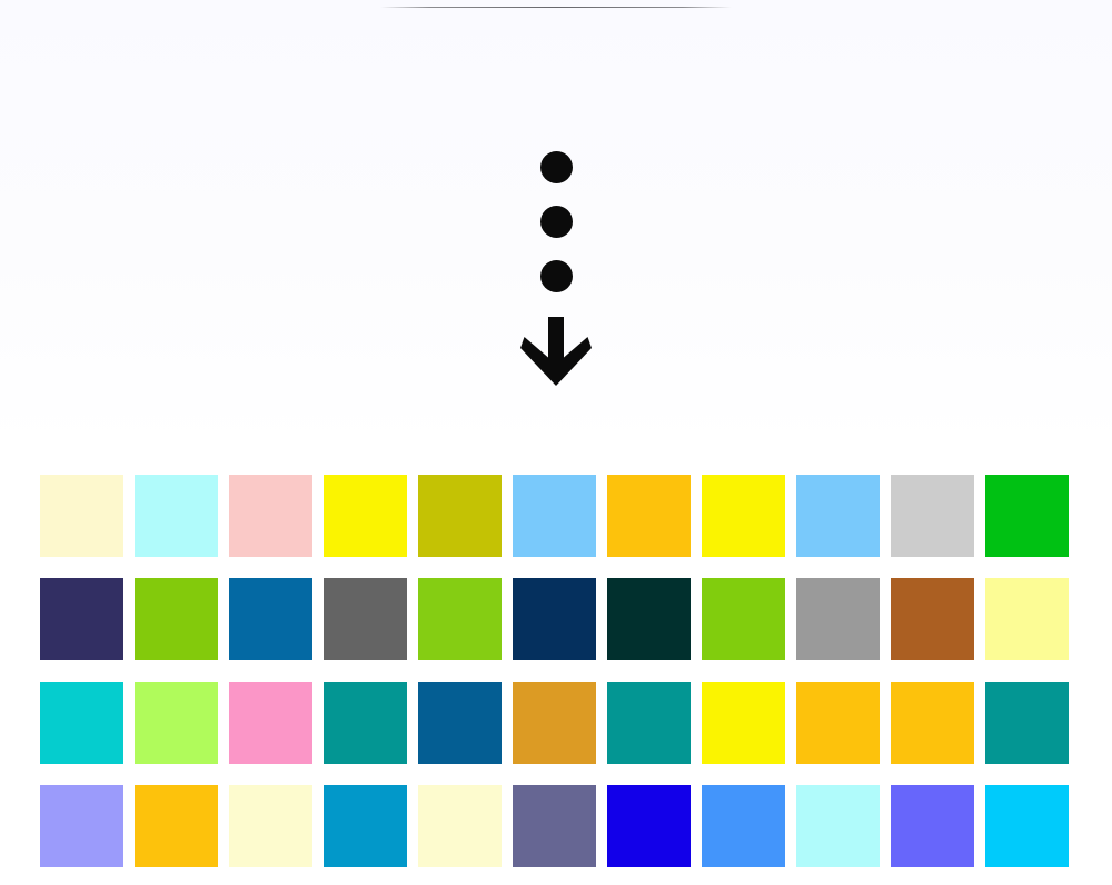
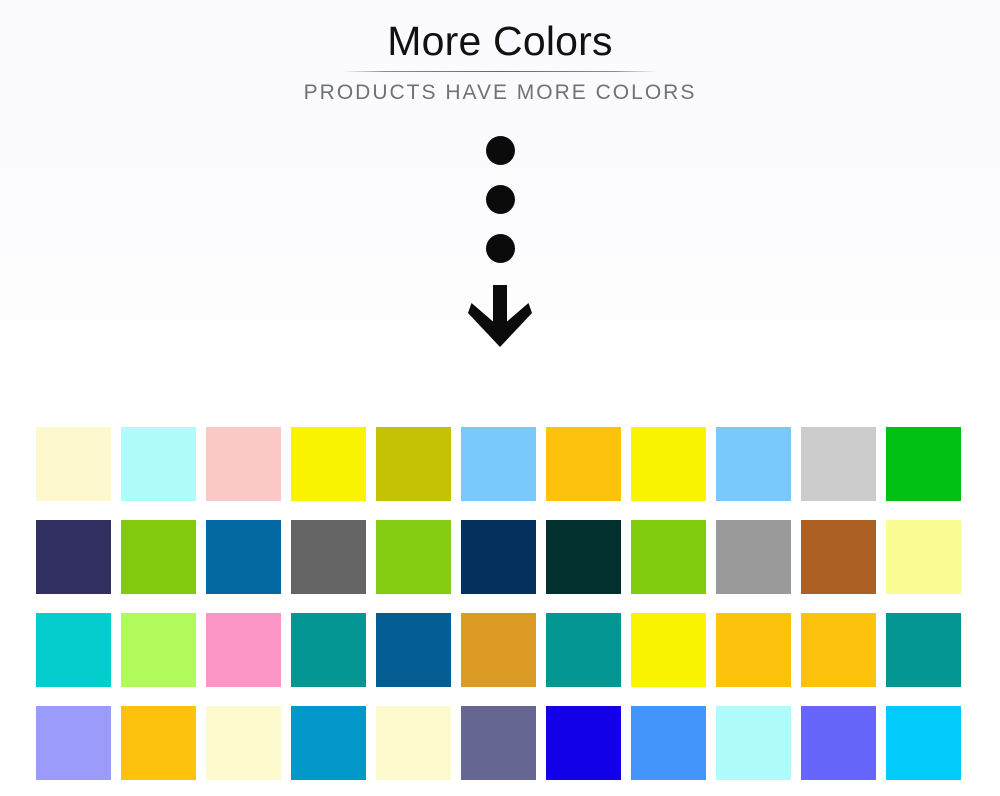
+ More Colors
+ PRODUCTS HAVE MORE COLORS
